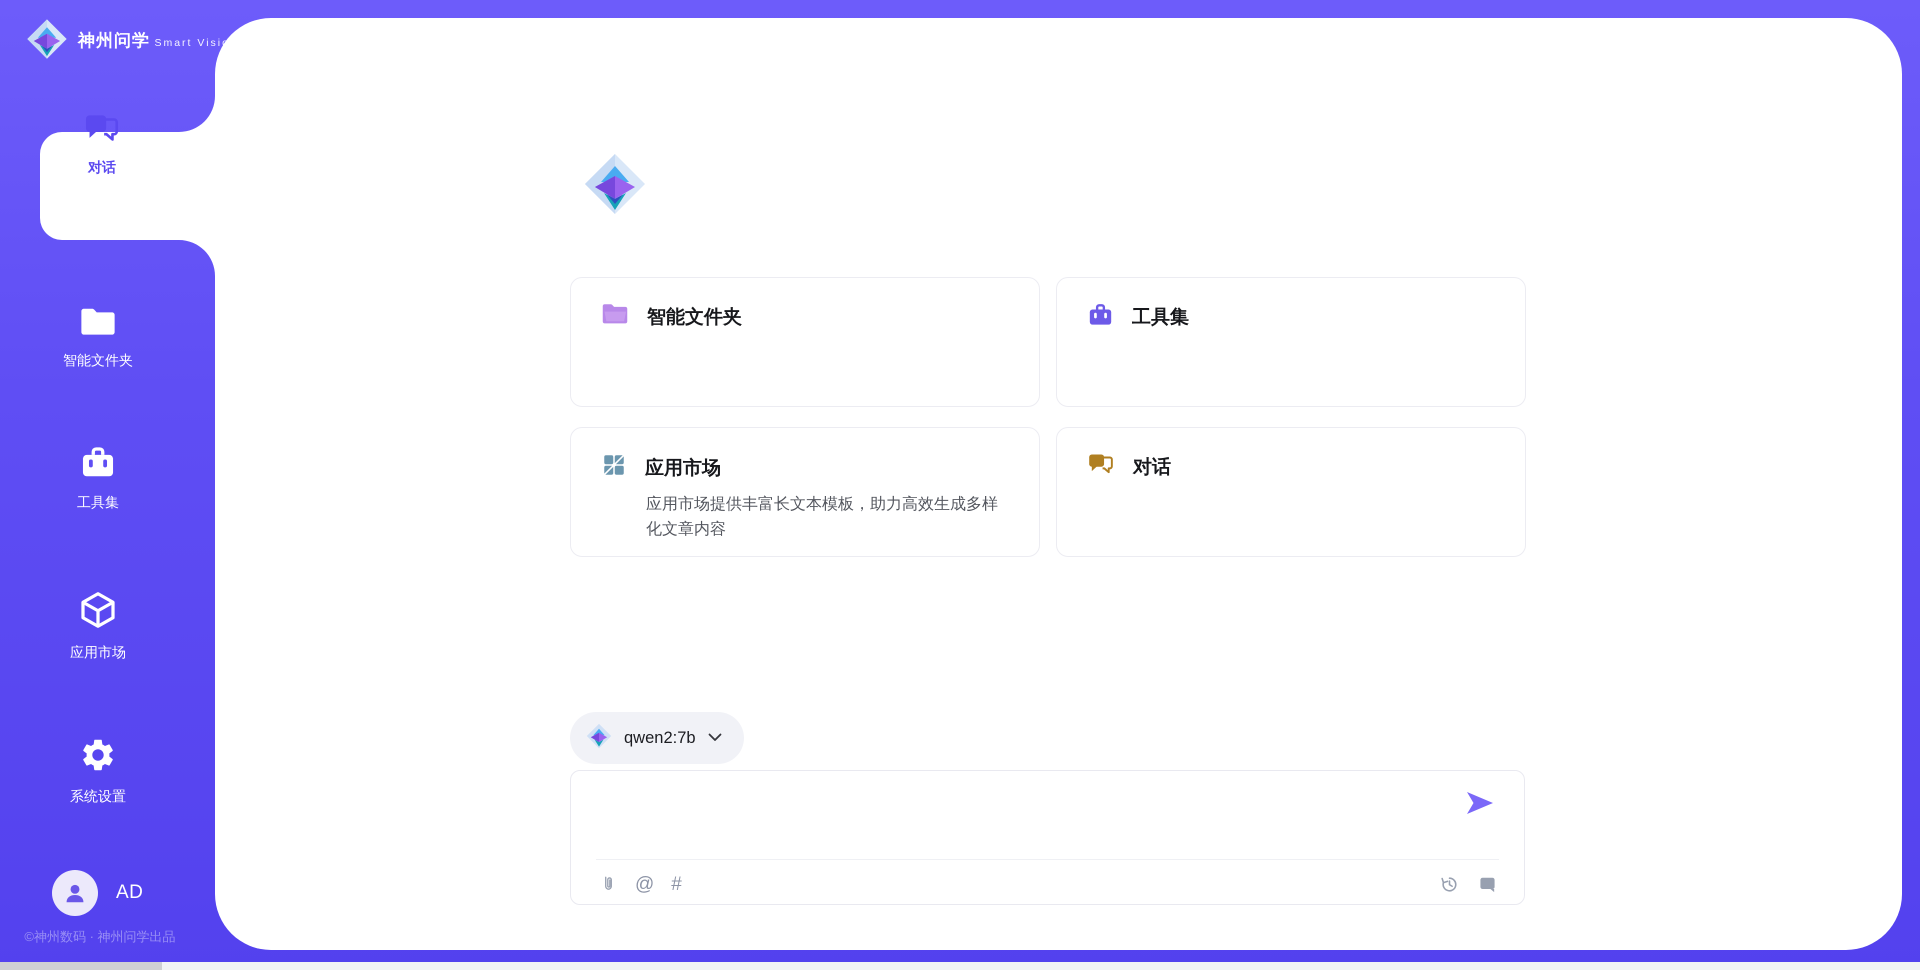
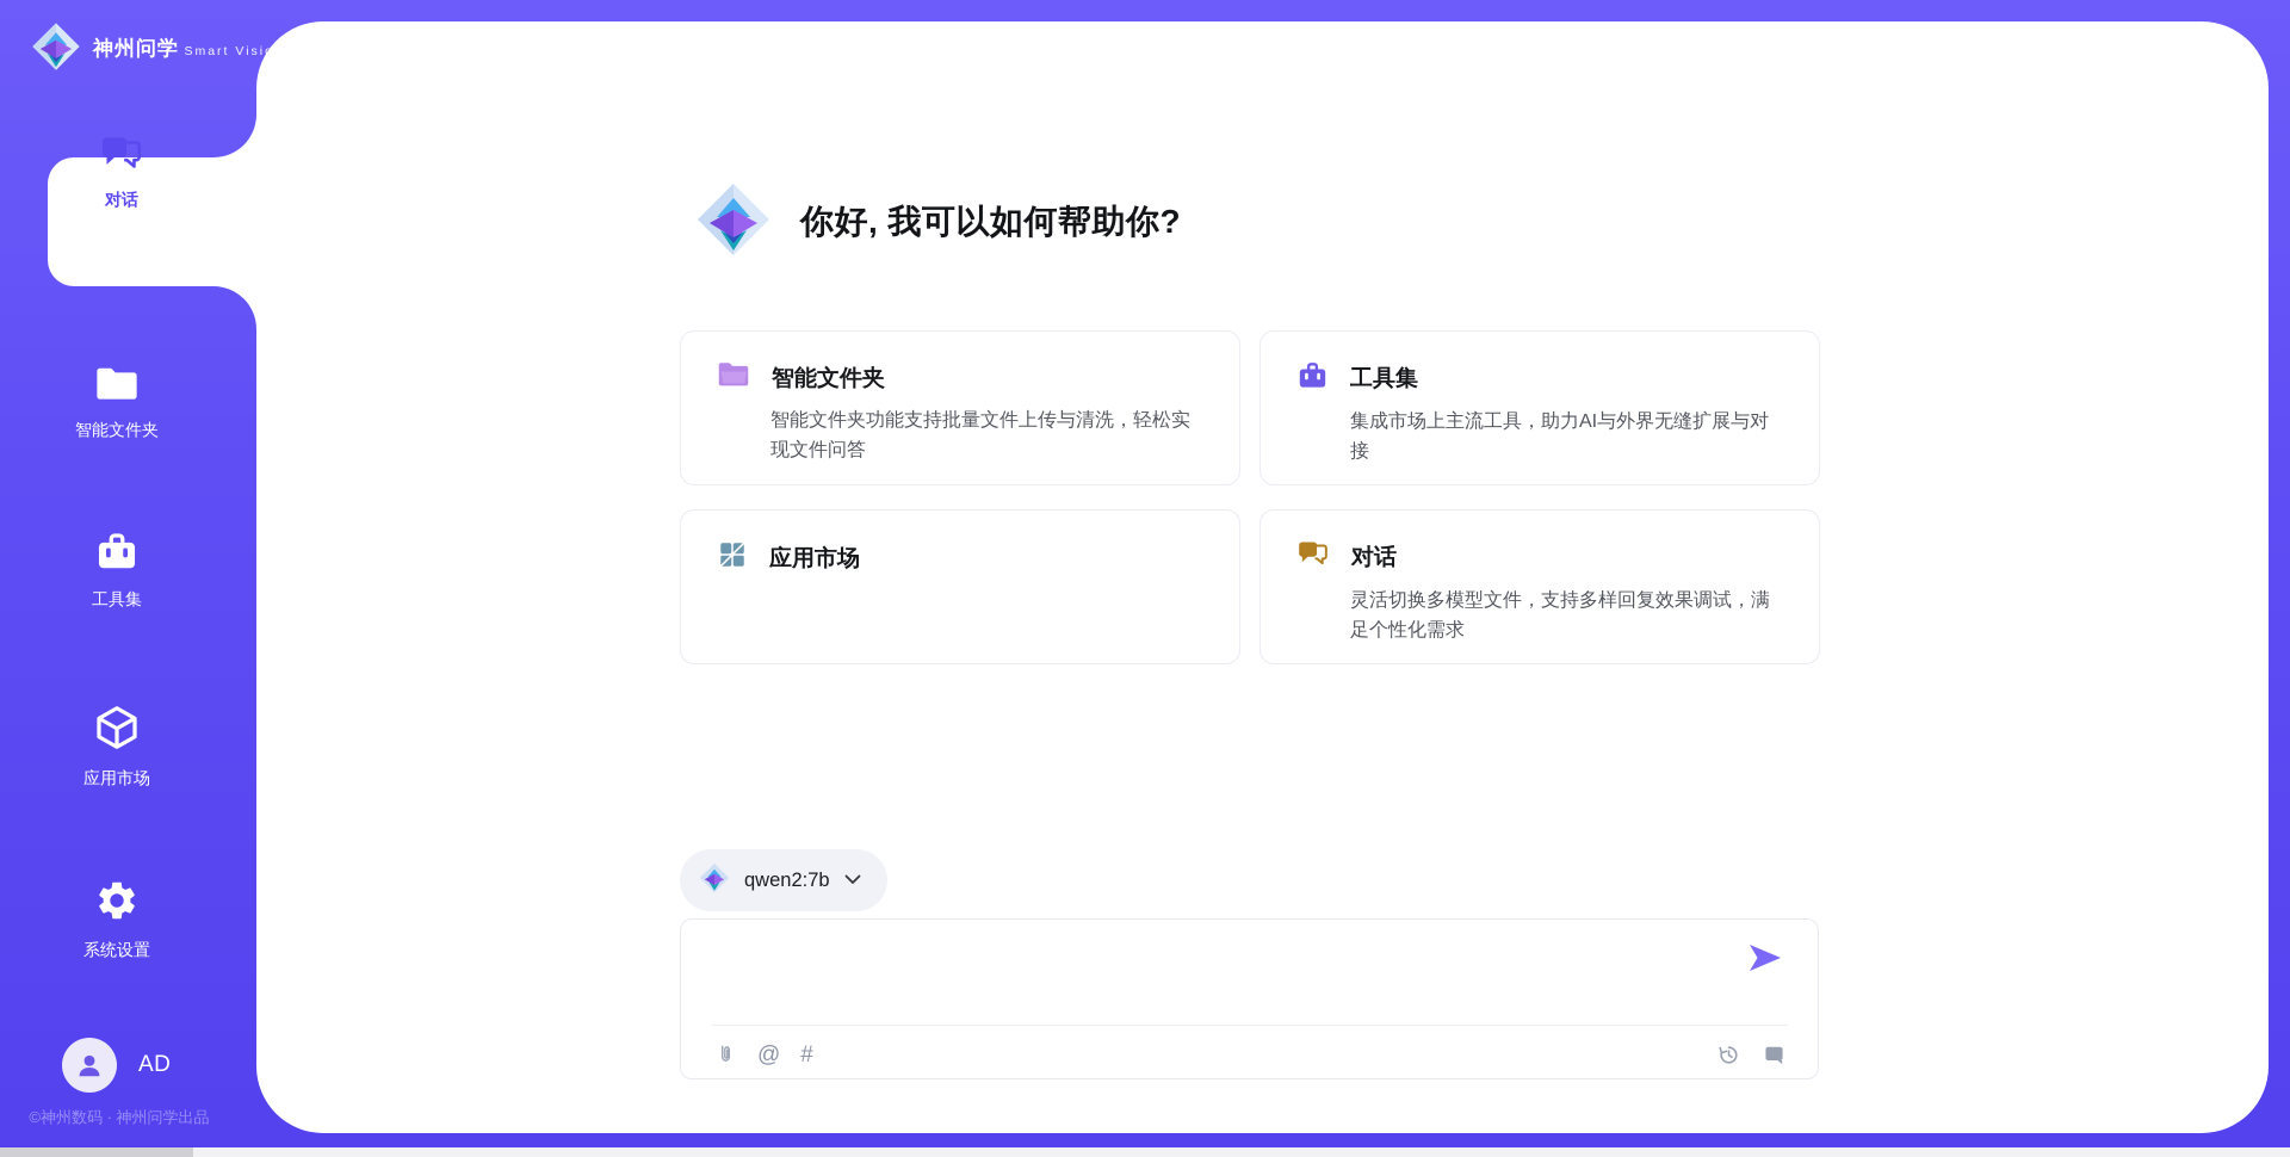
  神州问学 Smart Visi
  对话
  智能文件夹
  工具集
  应用市场
  系统设置
  AD
  ©神州数码 · 神州问学出品
+ 你好, 我可以如何帮助你?
  智能文件夹
+ 智能文件夹功能支持批量文件上传与清洗，轻松实现文件问答
  工具集
+ 集成市场上主流工具，助力AI与外界无缝扩展与对接
  应用市场
- 应用市场提供丰富长文本模板，助力高效生成多样化文章内容
  对话
+ 灵活切换多模型文件，支持多样回复效果调试，满足个性化需求
  qwen2:7b
  @
  #
